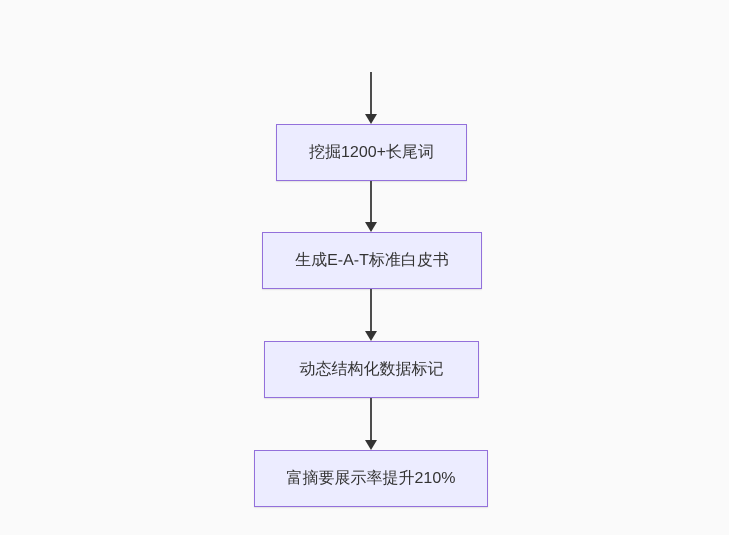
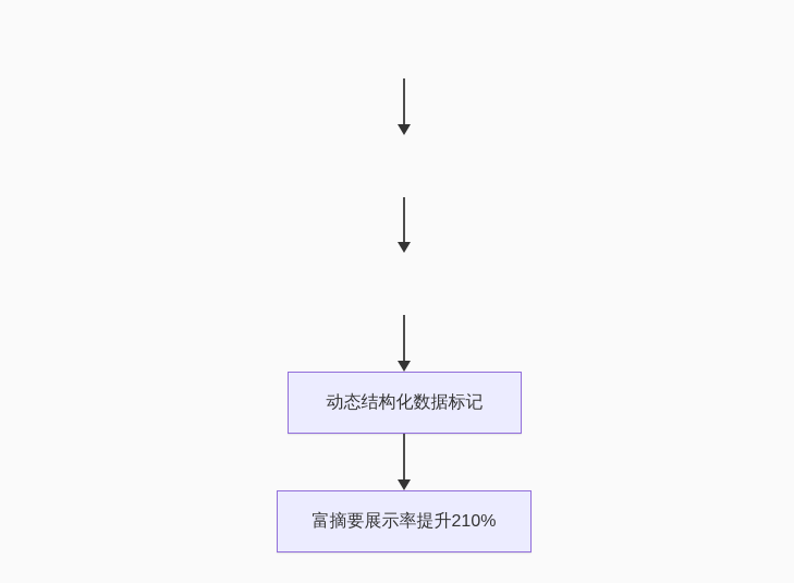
- 挖掘1200+长尾词
- 生成E-A-T标准白皮书
  动态结构化数据标记
  富摘要展示率提升210%
